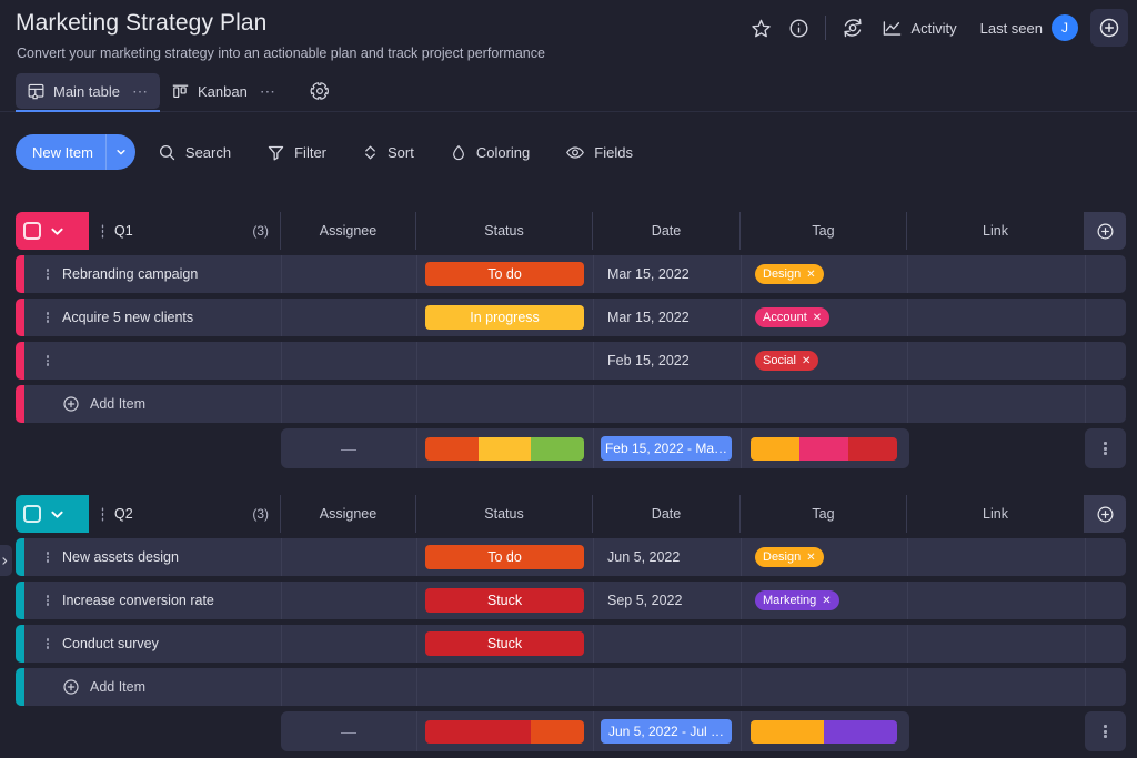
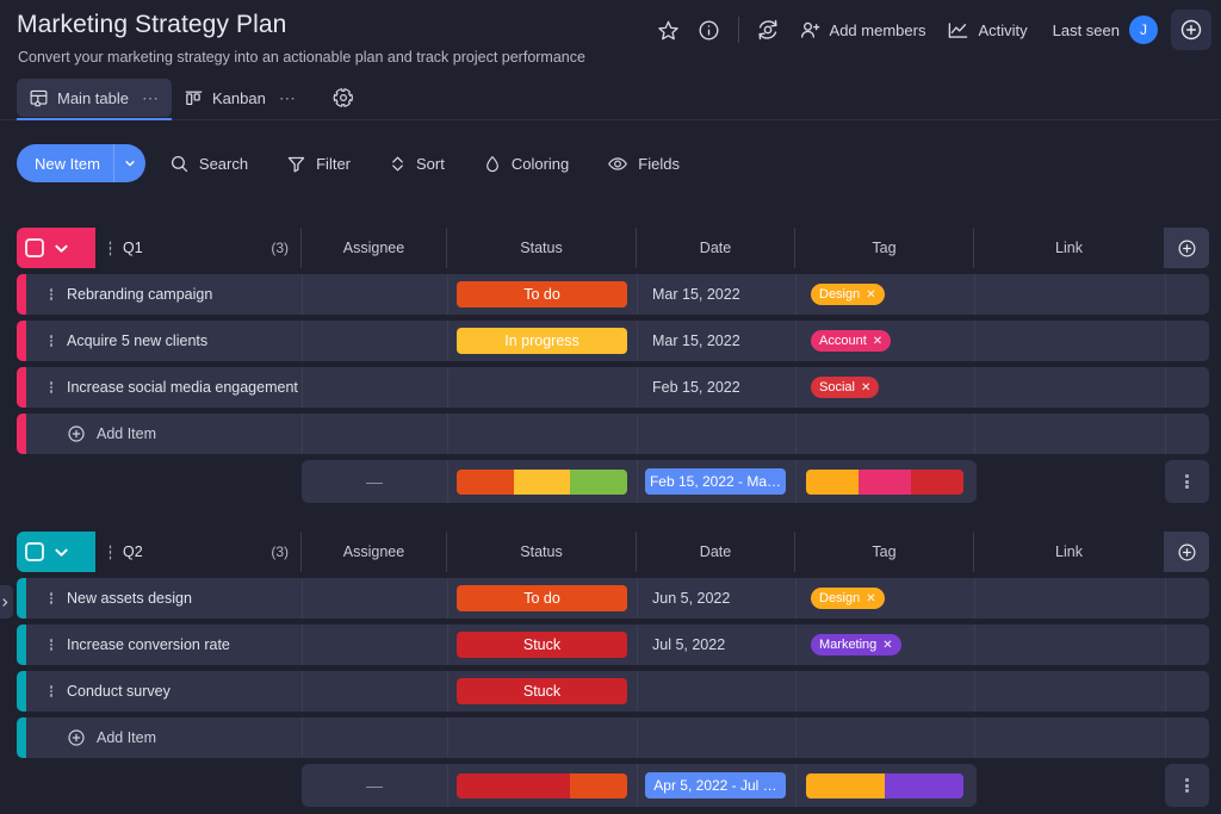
  Marketing Strategy Plan
  Convert your marketing strategy into an actionable plan and track project performance
+ Add members
  Activity
  Last seen
  J
  Main table
  ⋯
  Kanban
  ⋯
  New Item
  Search
  Filter
  Sort
  Coloring
  Fields
  Q1
  (3)
  Assignee
  Status
  Date
  Tag
  Link
  Rebranding campaign
  To do
  Mar 15, 2022
  Design
  ✕
  Acquire 5 new clients
  In progress
  Mar 15, 2022
  Account
  ✕
+ Increase social media engagement
  Feb 15, 2022
  Social
  ✕
  Add Item
  —
  Feb 15, 2022 - Ma…
  Q2
  (3)
  Assignee
  Status
  Date
  Tag
  Link
  New assets design
  To do
  Jun 5, 2022
  Design
  ✕
  Increase conversion rate
  Stuck
- Sep 5, 2022
+ Jul 5, 2022
  Marketing
  ✕
  Conduct survey
  Stuck
  Add Item
  —
- Jun 5, 2022 - Jul …
+ Apr 5, 2022 - Jul …
